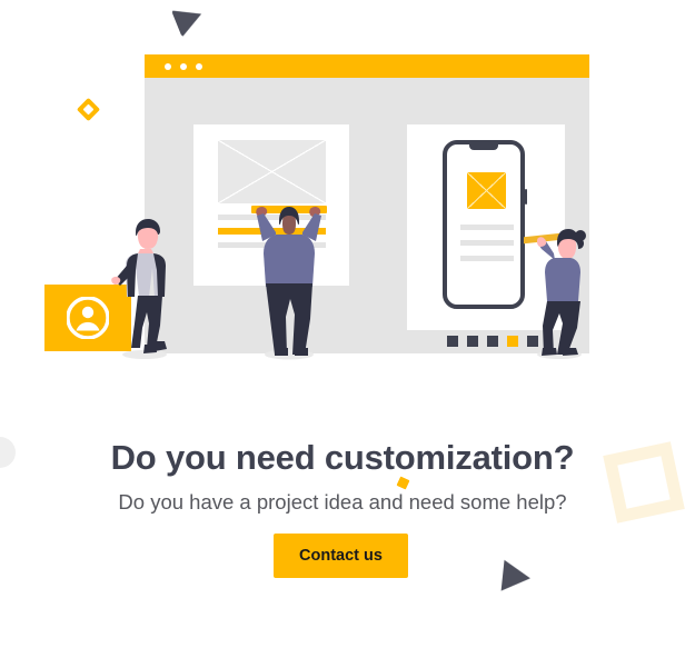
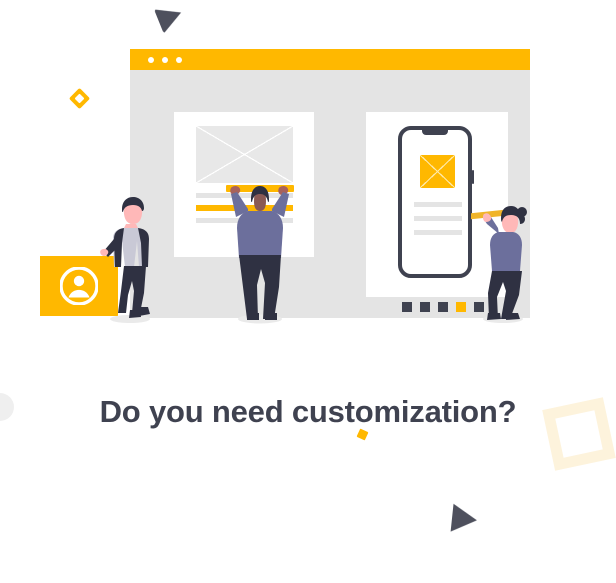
  Do you need customization?
- Do you have a project idea and need some help?
- Contact us
